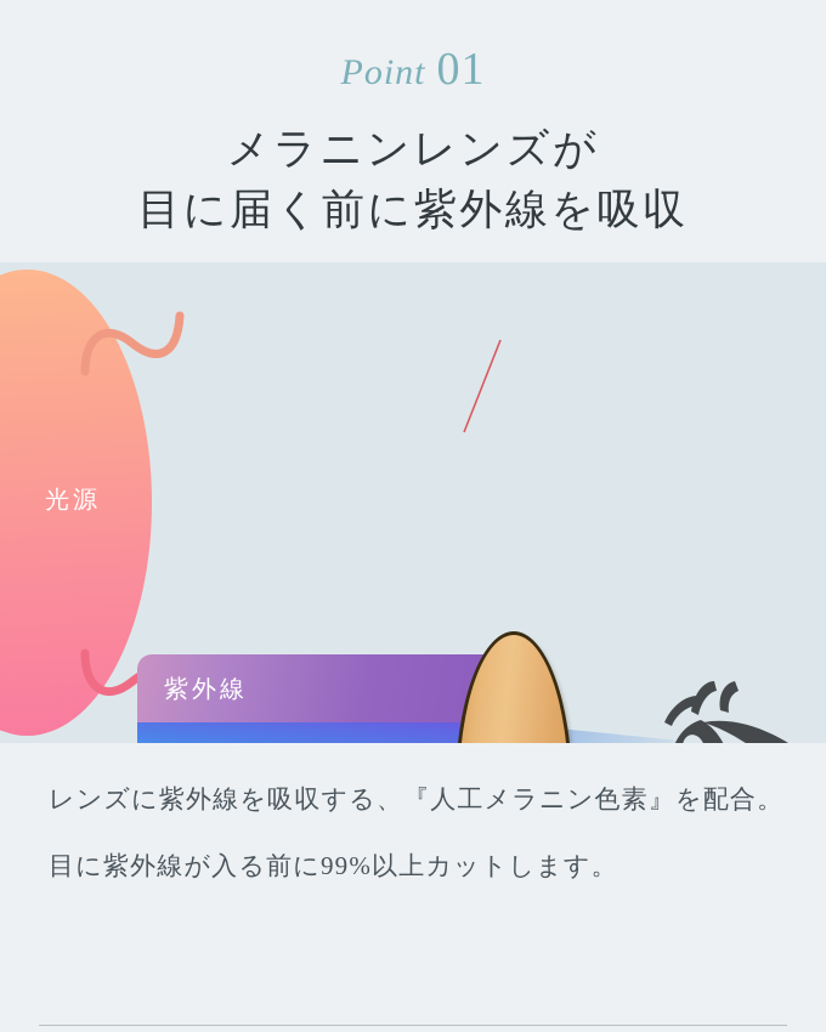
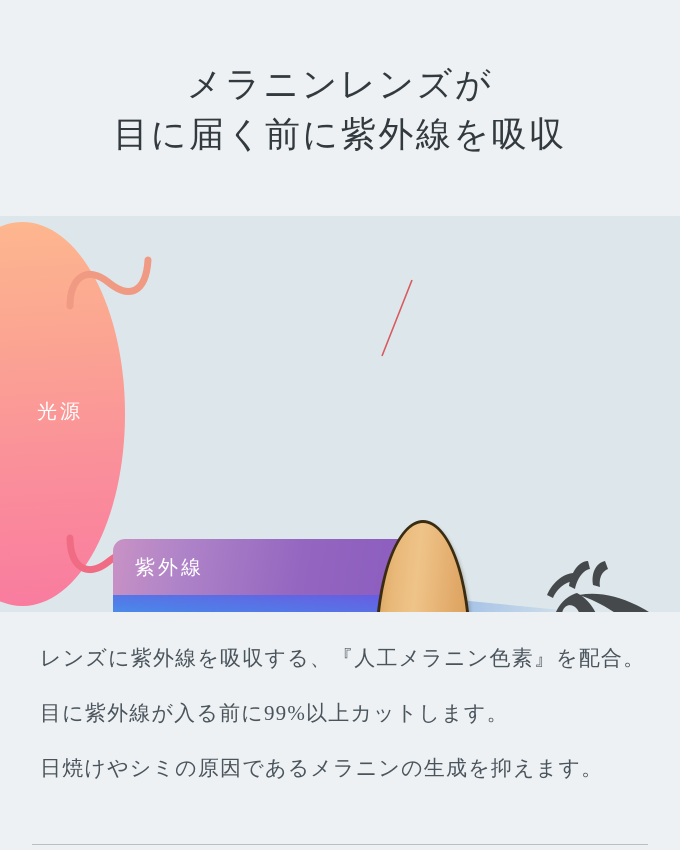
- Point 01
  メラニンレンズが
  目に届く前に紫外線を吸収
  光源
  紫外線
  レンズに紫外線を吸収する、『人工メラニン色素』を配合。
  目に紫外線が入る前に99%以上カットします。
+ 日焼けやシミの原因であるメラニンの生成を抑えます。
